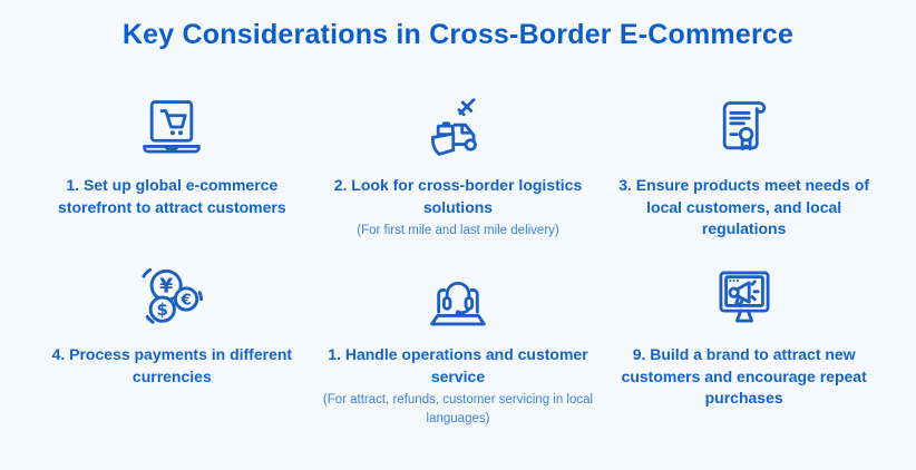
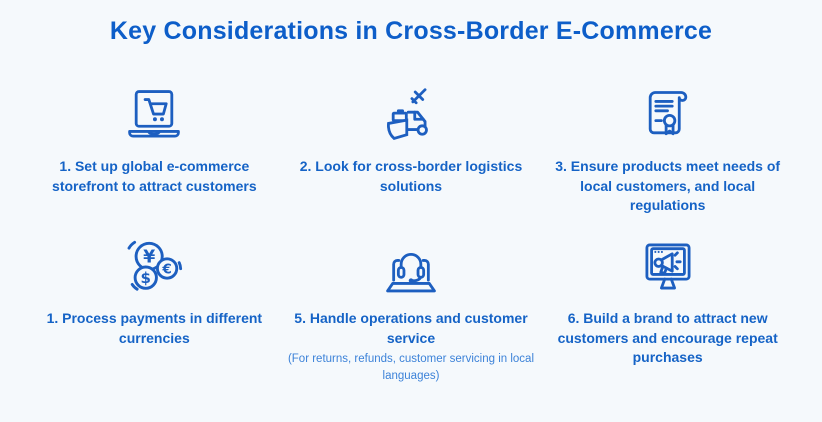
  Key Considerations in Cross-Border E-Commerce
  1. Set up global e-commerce storefront to attract customers
  2. Look for cross-border logistics solutions
- (For first mile and last mile delivery)
  3. Ensure products meet needs of local customers, and local regulations
  ¥
  €
  $
- 4. Process payments in different currencies
+ 1. Process payments in different currencies
- 1. Handle operations and customer service
+ 5. Handle operations and customer service
- (For attract, refunds, customer servicing in local languages)
+ (For returns, refunds, customer servicing in local languages)
- 9. Build a brand to attract new customers and encourage repeat purchases
+ 6. Build a brand to attract new customers and encourage repeat purchases
